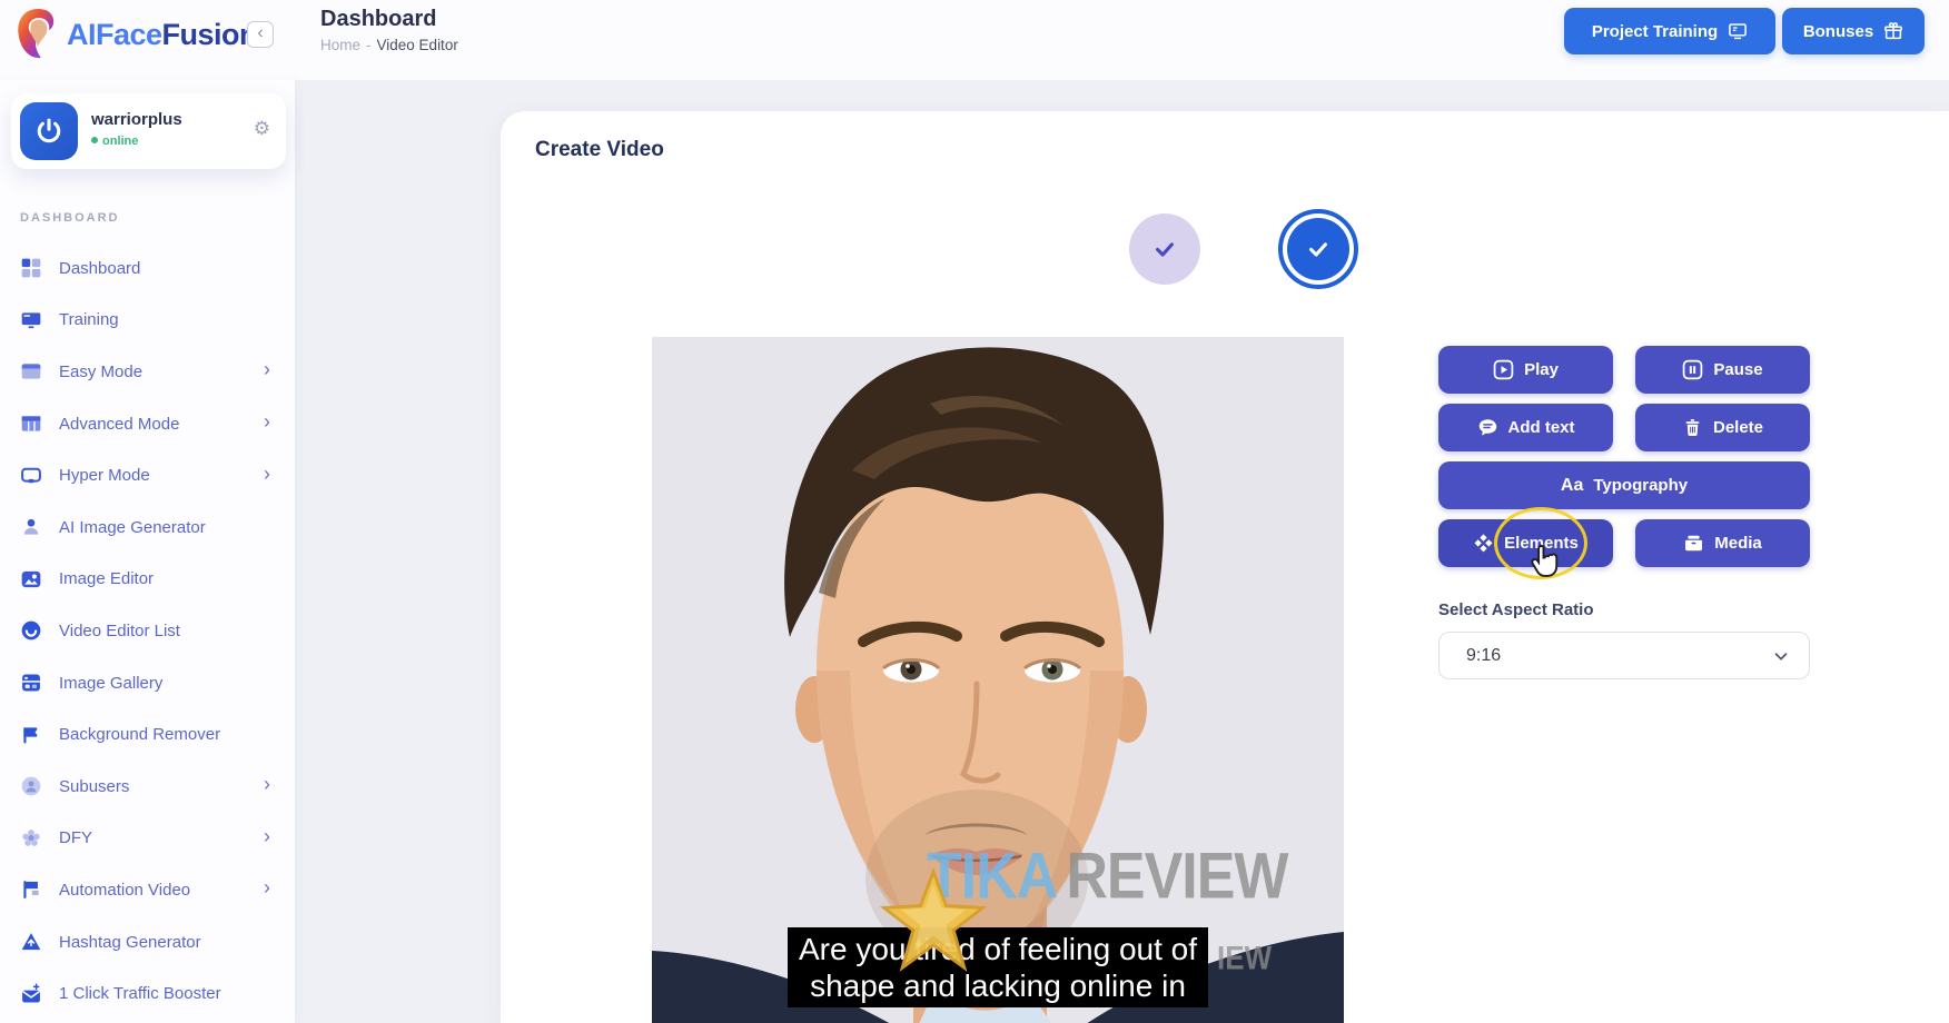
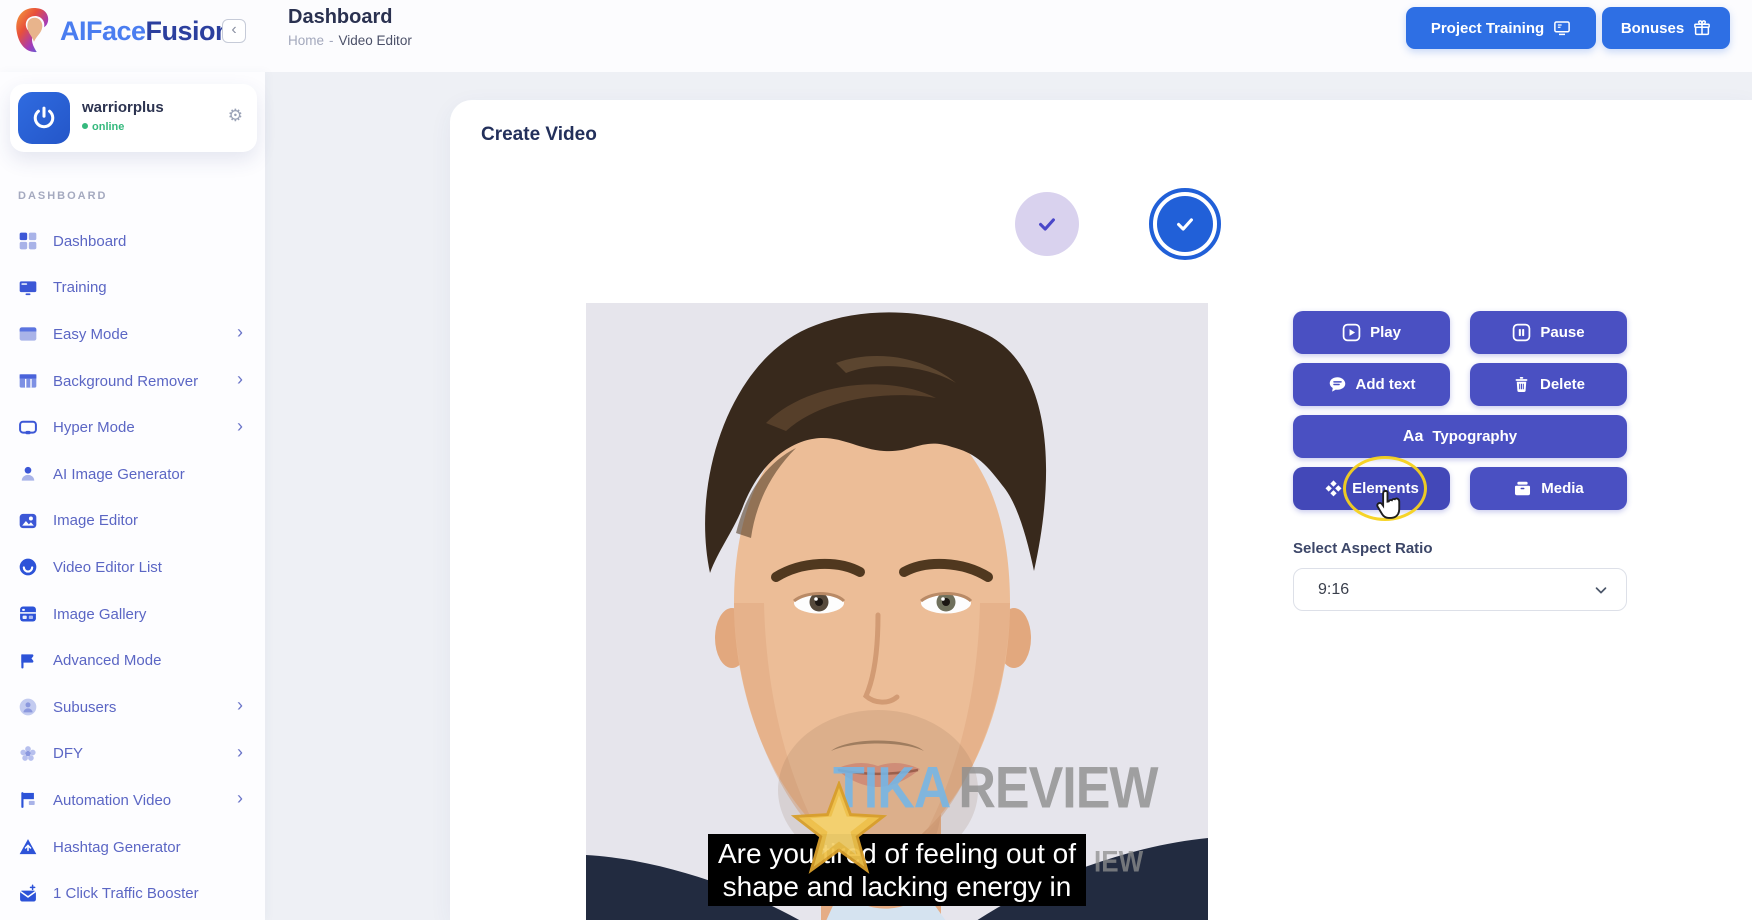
  AIFaceFusio
  ‹
  Dashboard
  Home - Video Editor
  Project Training
  Bonuses
  warriorplus
  online
  ⚙
  DASHBOARD
  Dashboard
  Training
  Easy Mode
  ›
- Advanced Mode
+ Background Remover
  ›
  Hyper Mode
  ›
  AI Image Generator
  Image Editor
  Video Editor List
  Image Gallery
- Background Remover
+ Advanced Mode
  Subusers
  ›
  DFY
  ›
  Automation Video
  ›
  Hashtag Generator
  1 Click Traffic Booster
  Create Video
  TIKA REVIEW
  IEW
  Are yourd of feeling out of
- shape and lacking online in
+ shape and lacking energy in
  Play
  Pause
  Add text
  Delete
  Aa
  Typography
  Elements
  Media
  Select Aspect Ratio
  9:16
